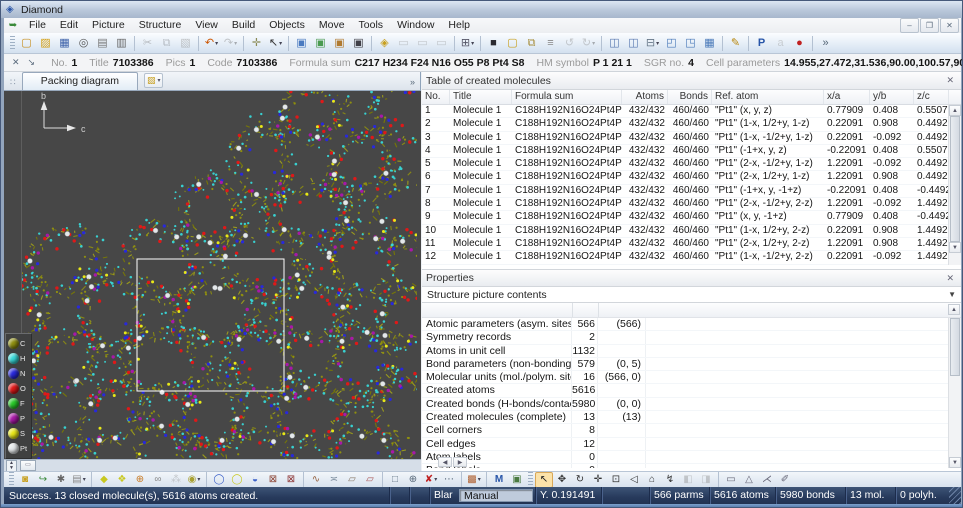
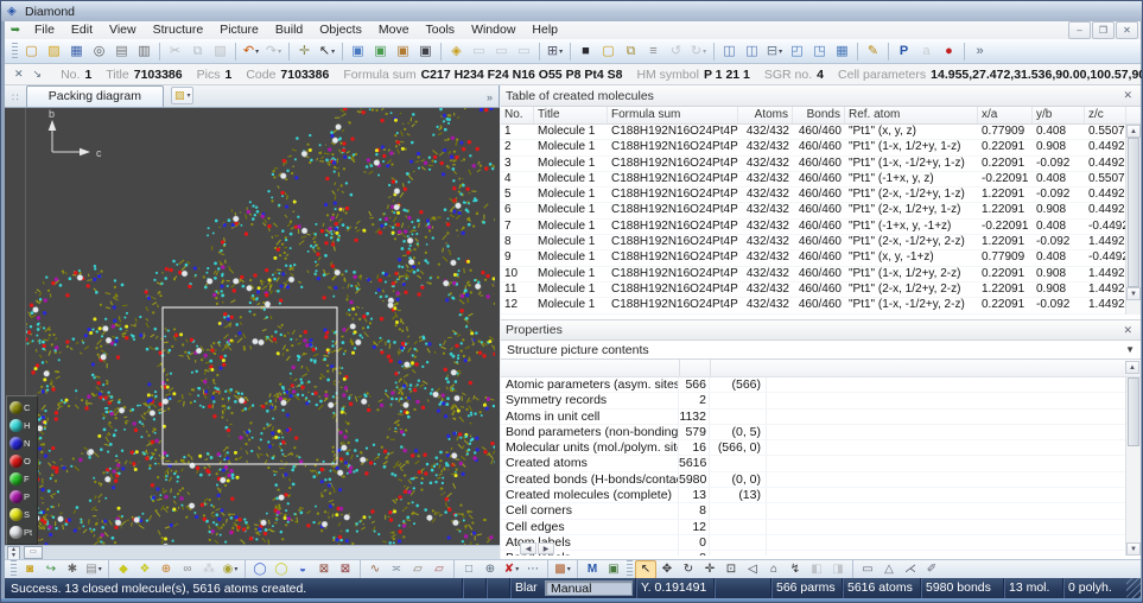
  ◈
  Diamond
  ➥
  File
  Edit
- Picture
+ View
  Structure
- View
+ Picture
  Build
  Objects
  Move
  Tools
  Window
  Help
  –
  ❐
  ✕
  ▢
  ▨
  ▦
  ◎
  ▤
  ▥
  ✂
  ⧉
  ▧
  ↶
  ↷
  ✛
  ↖
  ▣
  ▣
  ▣
  ▣
  ◈
  ▭
  ▭
  ▭
  ⊞
  ■
  ▢
  ⧉
  ≡
  ↺
  ↻
  ◫
  ◫
  ⊟
  ◰
  ◳
  ▦
  ✎
  P
  a
  ●
  »
  ✕
  ↘
  No. 1
  Title 7103386
  Pics 1
  Code 7103386
  Formula sum C217 H234 F24 N16 O55 P8 Pt4 S8
  HM symbol P 1 21 1
  SGR no. 4
  Cell parameters 14.955,27.472,31.536,90.00,100.57,9
  ∷
  Packing diagram
  ▨
  »
  b
  c
  C
  H
  N
  O
  F
  P
  S
  Pt
  Table of created molecules
  ✕
  No.
  Title
  Formula sum
  Atoms
  Bonds
  Ref. atom
  x/a
  y/b
  z/c
  1
  Molecule 1
  C188H192N16O24Pt4P
  432/432
  460/460
  "Pt1" (x, y, z)
  0.77909
  0.408
  0.5507
  2
  Molecule 1
  C188H192N16O24Pt4P
  432/432
  460/460
  "Pt1" (1-x, 1/2+y, 1-z)
  0.22091
  0.908
  0.4492
  3
  Molecule 1
  C188H192N16O24Pt4P
  432/432
  460/460
  "Pt1" (1-x, -1/2+y, 1-z)
  0.22091
  -0.092
  0.4492
  4
  Molecule 1
  C188H192N16O24Pt4P
  432/432
  460/460
  "Pt1" (-1+x, y, z)
  -0.22091
  0.408
  0.5507
  5
  Molecule 1
  C188H192N16O24Pt4P
  432/432
  460/460
  "Pt1" (2-x, -1/2+y, 1-z)
  1.22091
  -0.092
  0.4492
  6
  Molecule 1
  C188H192N16O24Pt4P
  432/432
  460/460
  "Pt1" (2-x, 1/2+y, 1-z)
  1.22091
  0.908
  0.4492
  7
  Molecule 1
  C188H192N16O24Pt4P
  432/432
  460/460
  "Pt1" (-1+x, y, -1+z)
  -0.22091
  0.408
  8
  Molecule 1
  C188H192N16O24Pt4P
  432/432
  460/460
  "Pt1" (2-x, -1/2+y, 2-z)
  1.22091
  -0.092
  1.4492
  9
  Molecule 1
  C188H192N16O24Pt4P
  432/432
  460/460
  "Pt1" (x, y, -1+z)
  0.77909
  0.408
  10
  Molecule 1
  C188H192N16O24Pt4P
  432/432
  460/460
  "Pt1" (1-x, 1/2+y, 2-z)
  0.22091
  0.908
  1.4492
  11
  Molecule 1
  C188H192N16O24Pt4P
  432/432
  460/460
  "Pt1" (2-x, 1/2+y, 2-z)
  1.22091
  0.908
  1.4492
  12
  Molecule 1
  C188H192N16O24Pt4P
  432/432
  460/460
  "Pt1" (1-x, -1/2+y, 2-z)
  0.22091
  -0.092
  1.4492
  Properties
  ✕
  Structure picture contents
  ▼
  Atomic parameters (asym. sites
  566
  (566)
  Symmetry records
  2
  Atoms in unit cell
  1132
  579
  (0, 5)
  Molecular units (mol./polym. sit
  16
  (566, 0)
  Created atoms
  5616
  Created bonds (H-bonds/conta
  5980
  (0, 0)
  Created molecules (complete)
  13
  (13)
  Cell corners
  8
  Cell edges
  12
  0
  ◙
  ↪
  ✱
  ▤
  ◆
  ❖
  ⊕
  ∞
  ⁂
  ◉
  ◯
  ◯
  ◒
  ⊠
  ⊠
  ∿
  ≍
  ▱
  ▱
  □
  ⊕
  ✘
  ⋯
  ▩
  M
  ▣
  ↖
  ✥
  ↻
  ✛
  ⊡
  ◁
  ⌂
  ↯
  ◧
  ◨
  ▭
  △
  ⋌
  ✐
  Success. 13 closed molecule(s), 5616 atoms created.
  Blar
  Manual
  Y. 0.191491
  566 parms
  5616 atoms
  5980 bonds
  13 mol.
  0 polyh.
